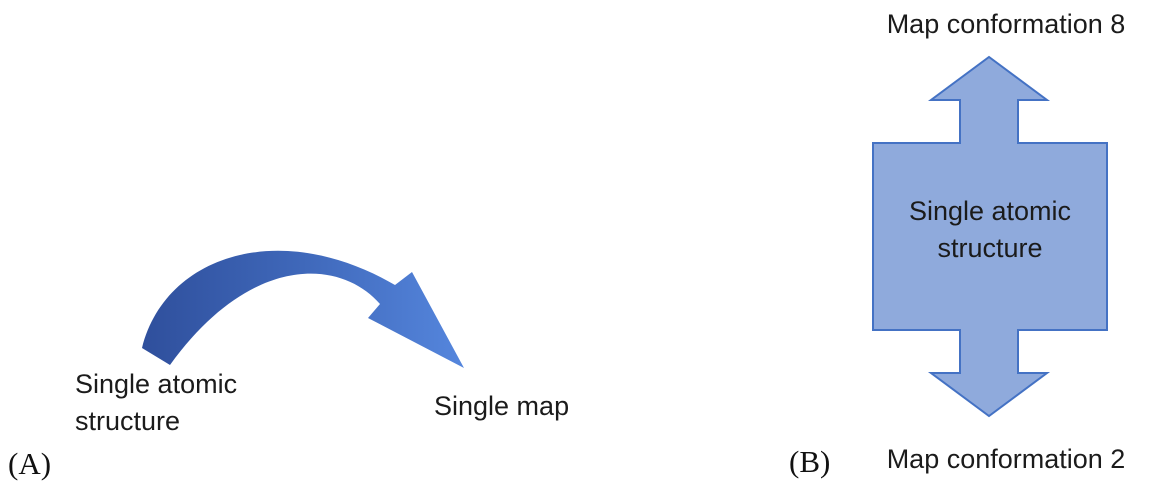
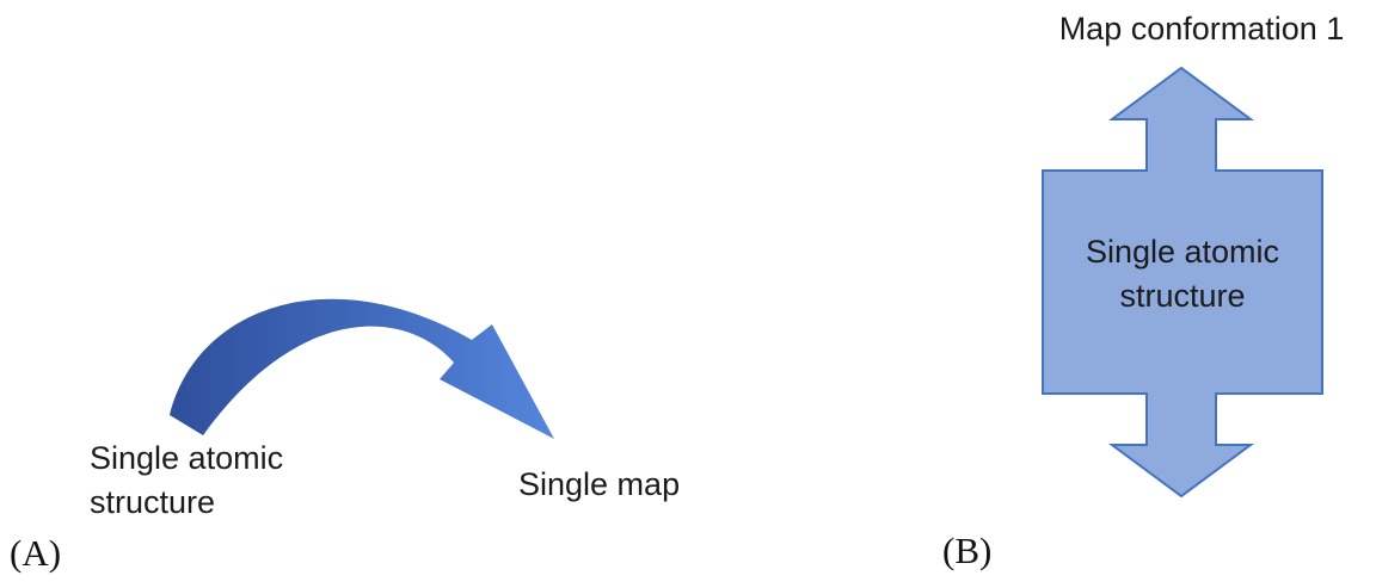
  Single atomic
  structure
  Single map
  (A)
- Map conformation 8
+ Map conformation 1
  Single atomic
  structure
- Map conformation 2
  (B)
